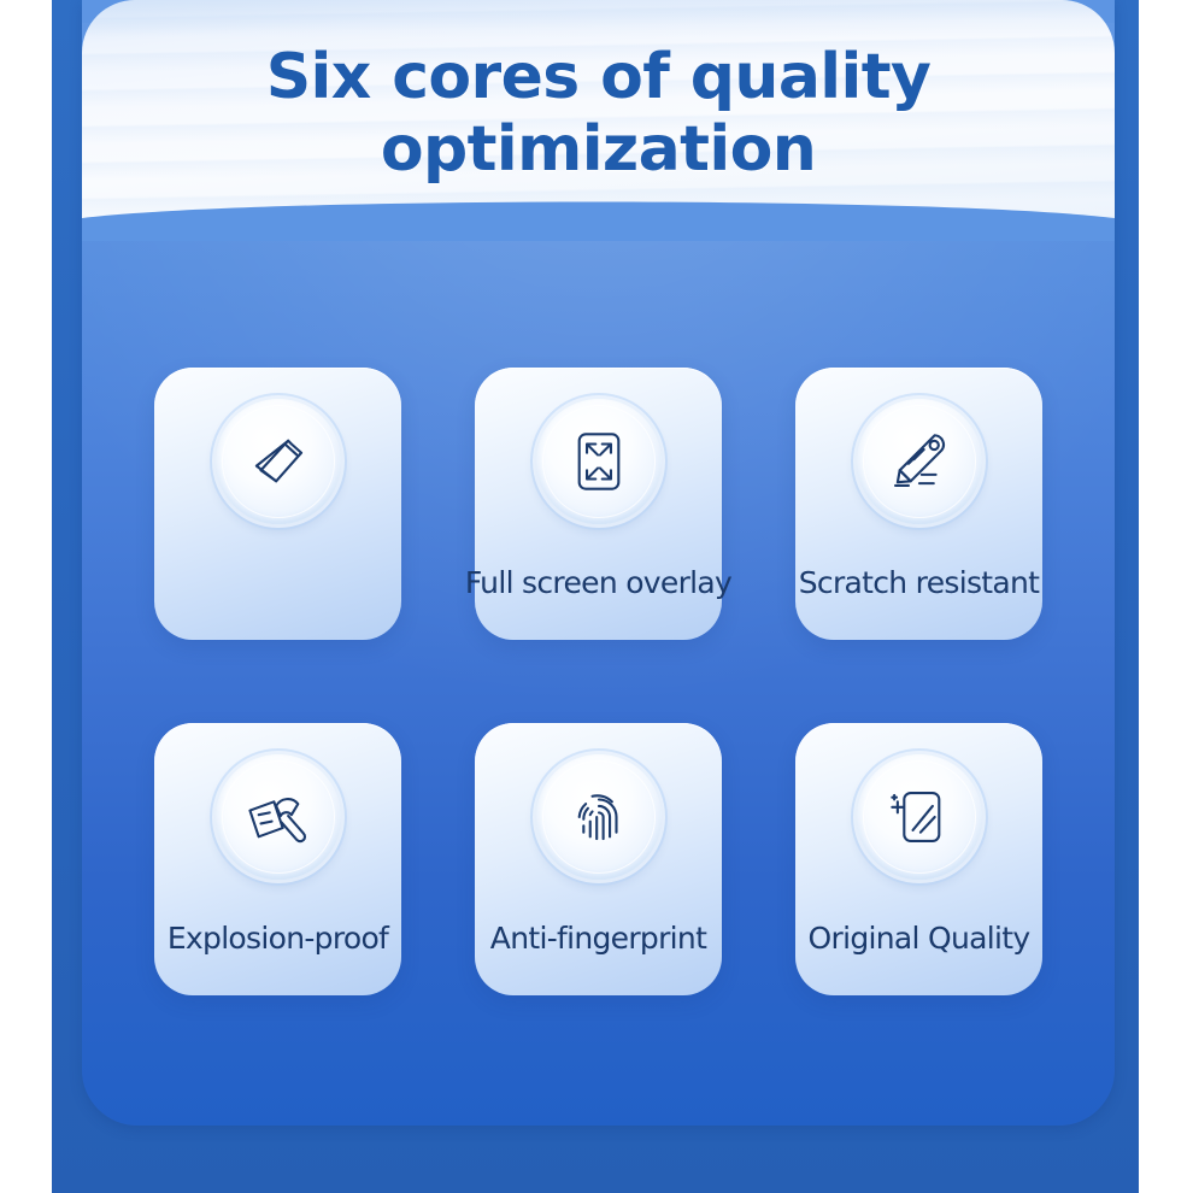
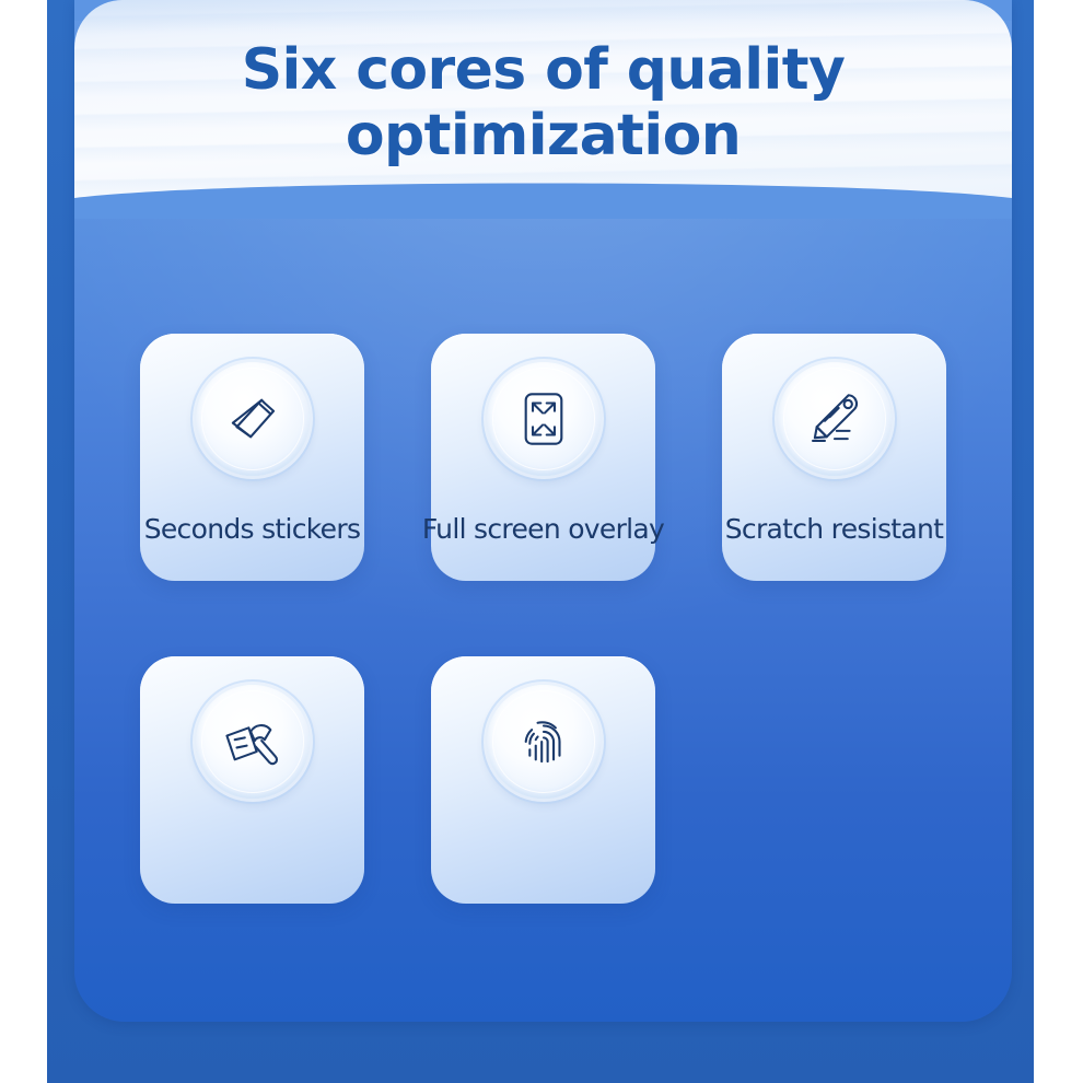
  Six cores of quality
  optimization
+ Seconds stickers
  Full screen overlay
  Scratch resistant
- Explosion-proof
- Anti-fingerprint
- Original Quality
